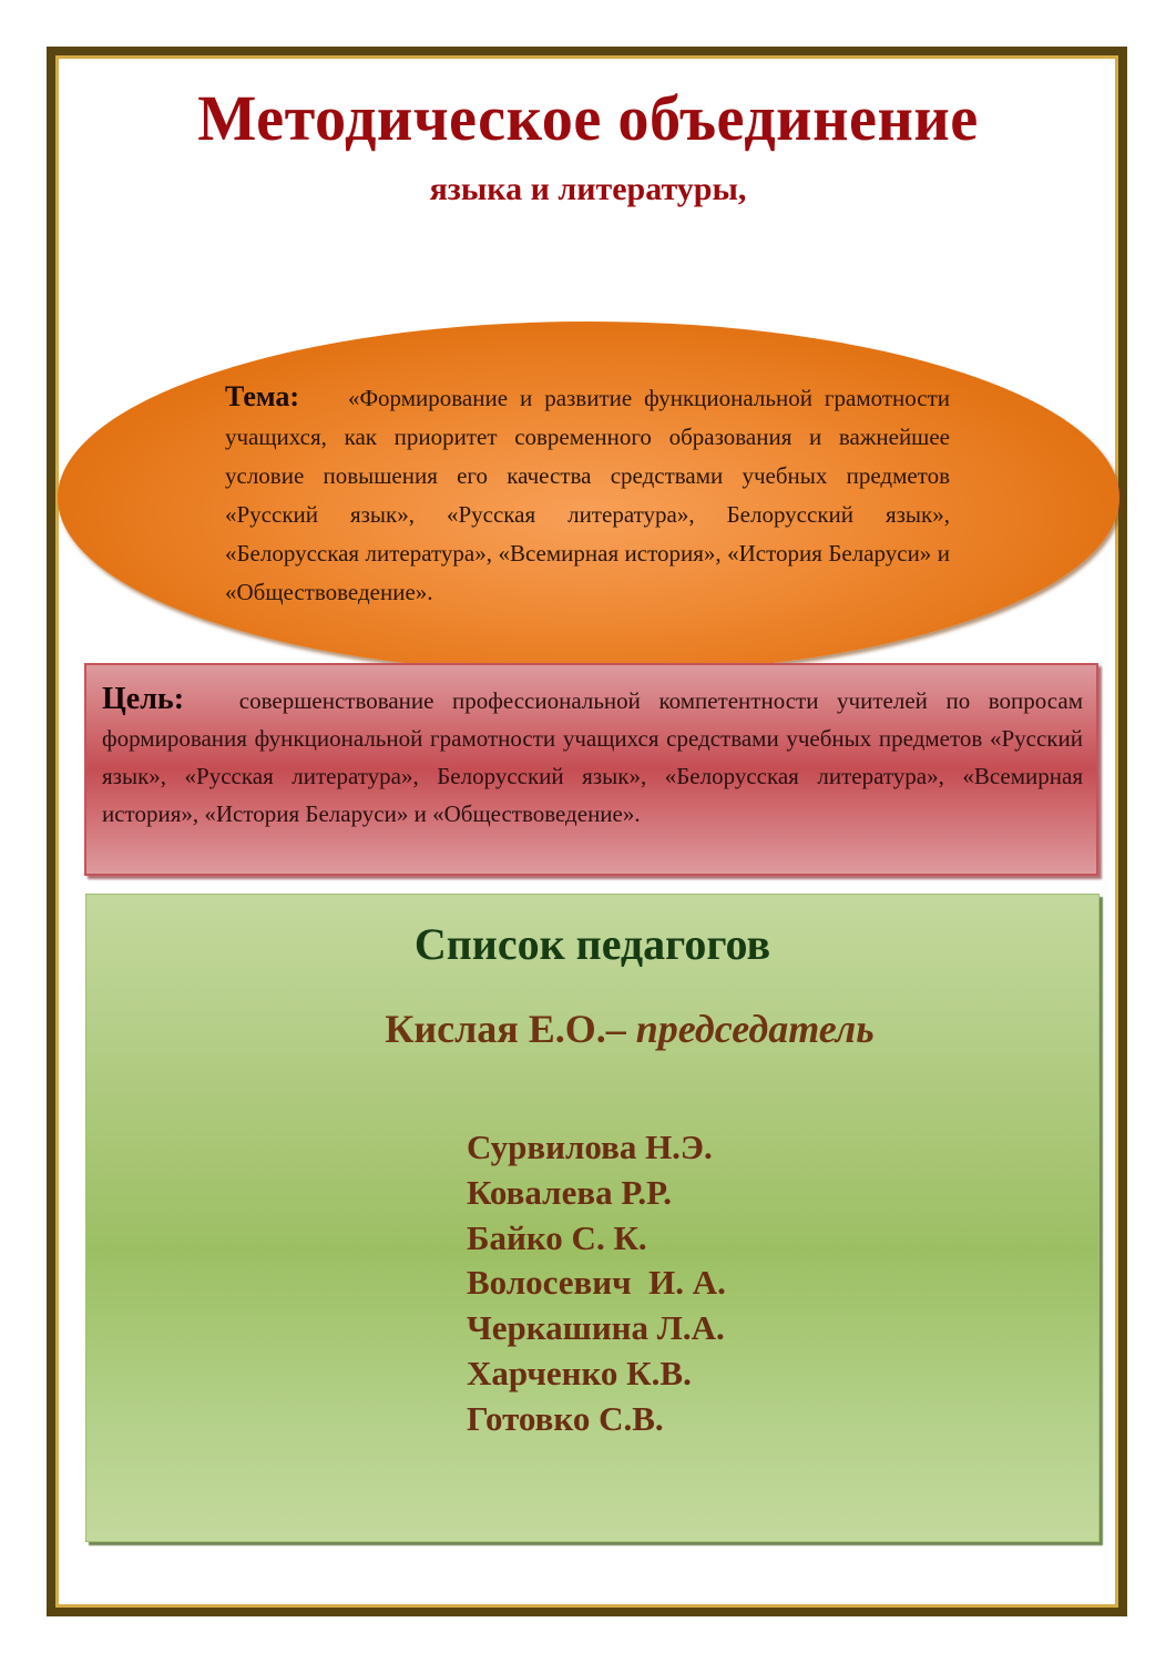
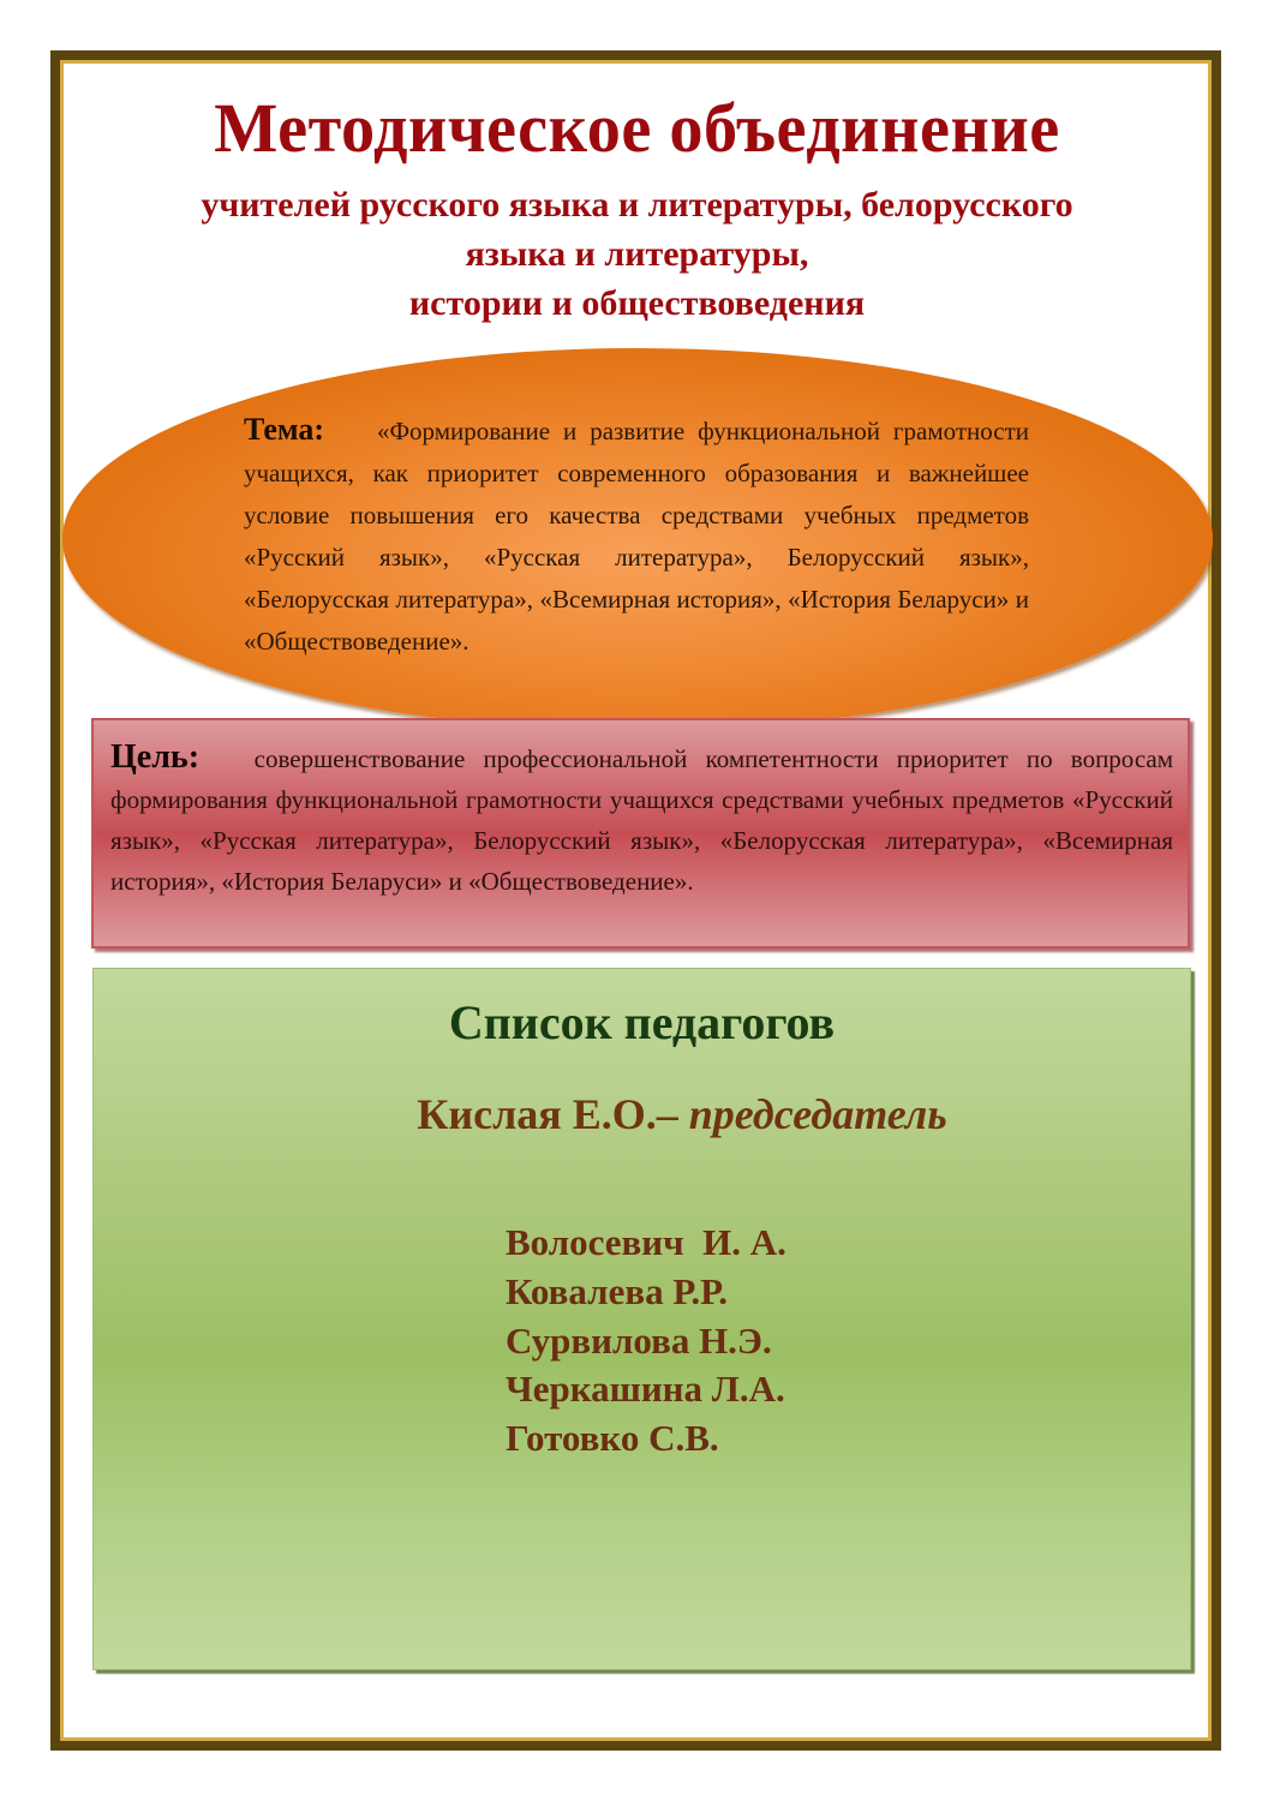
  Методическое объединение
+ учителей русского языка и литературы, белорусского
  языка и литературы,
+ истории и обществоведения
  Тема: «Формирование и развитие функциональной грамотности учащихся, как приоритет современного образования и важнейшее условие повышения его качества средствами учебных предметов «Русский язык», «Русская литература», Белорусский язык», «Белорусская литература», «Всемирная история», «История Беларуси» и «Обществоведение».
- Цель: совершенствование профессиональной компетентности учителей по вопросам формирования функциональной грамотности учащихся средствами учебных предметов «Русский язык», «Русская литература», Белорусский язык», «Белорусская литература», «Всемирная история», «История Беларуси» и «Обществоведение».
+ Цель: совершенствование профессиональной компетентности приоритет по вопросам формирования функциональной грамотности учащихся средствами учебных предметов «Русский язык», «Русская литература», Белорусский язык», «Белорусская литература», «Всемирная история», «История Беларуси» и «Обществоведение».
  Список педагогов
  Кислая Е.О.– председатель
- Сурвилова Н.Э.
+ Волосевич И. А.
  Ковалева Р.Р.
- Байко С. К.
- Волосевич И. А.
+ Сурвилова Н.Э.
  Черкашина Л.А.
- Харченко К.В.
  Готовко С.В.
